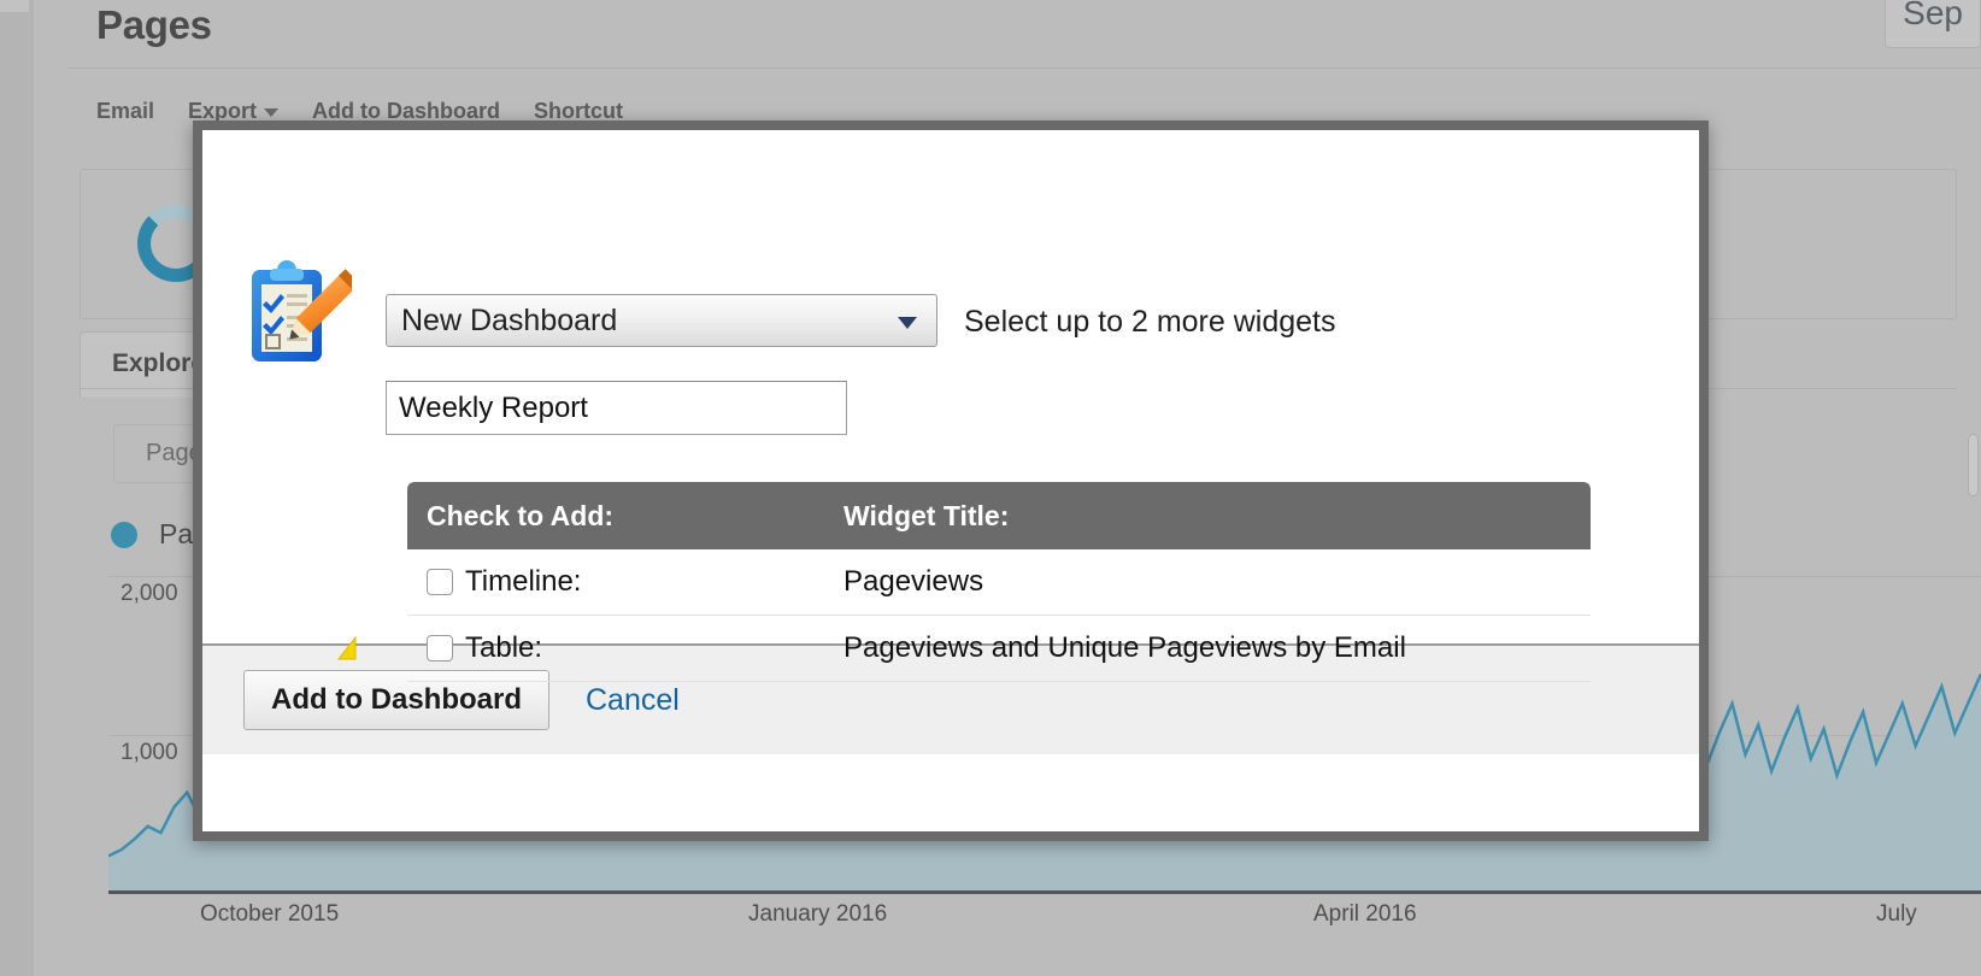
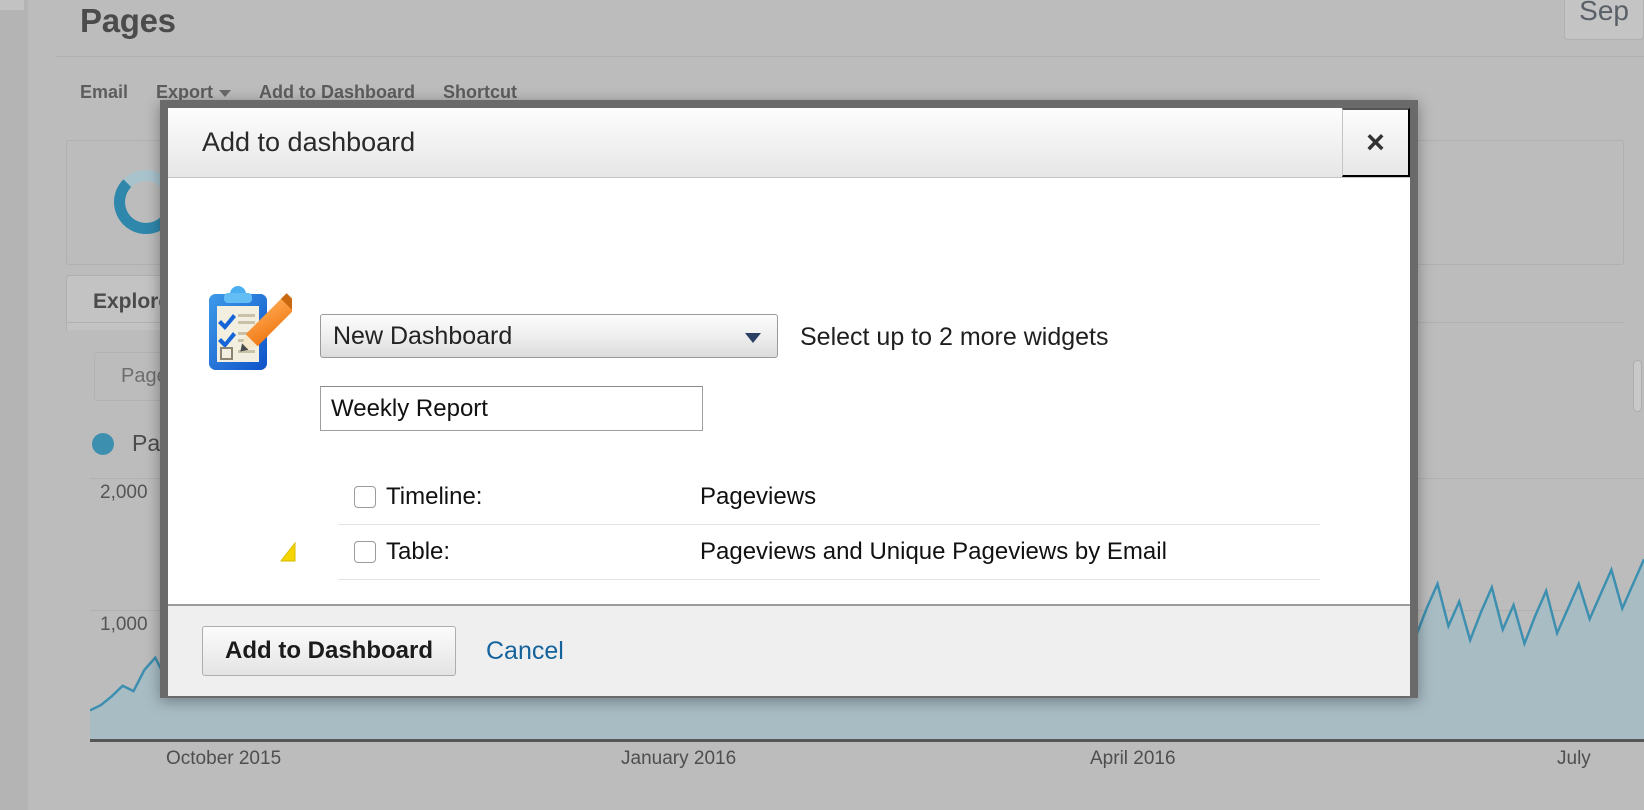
  Pages
  Sep
  Email
  Export
  Add to Dashboard
  Shortcut
  Explor
  2,000
  1,000
  October 2015
  January 2016
  April 2016
  July
+ Add to dashboard
+ ×
  New Dashboard
  Select up to 2 more widgets
  Weekly Report
- Check to Add:
- Widget Title:
  Timeline:
  Pageviews
  Table:
  Pageviews and Unique Pageviews by Email
  Add to Dashboard
  Cancel
